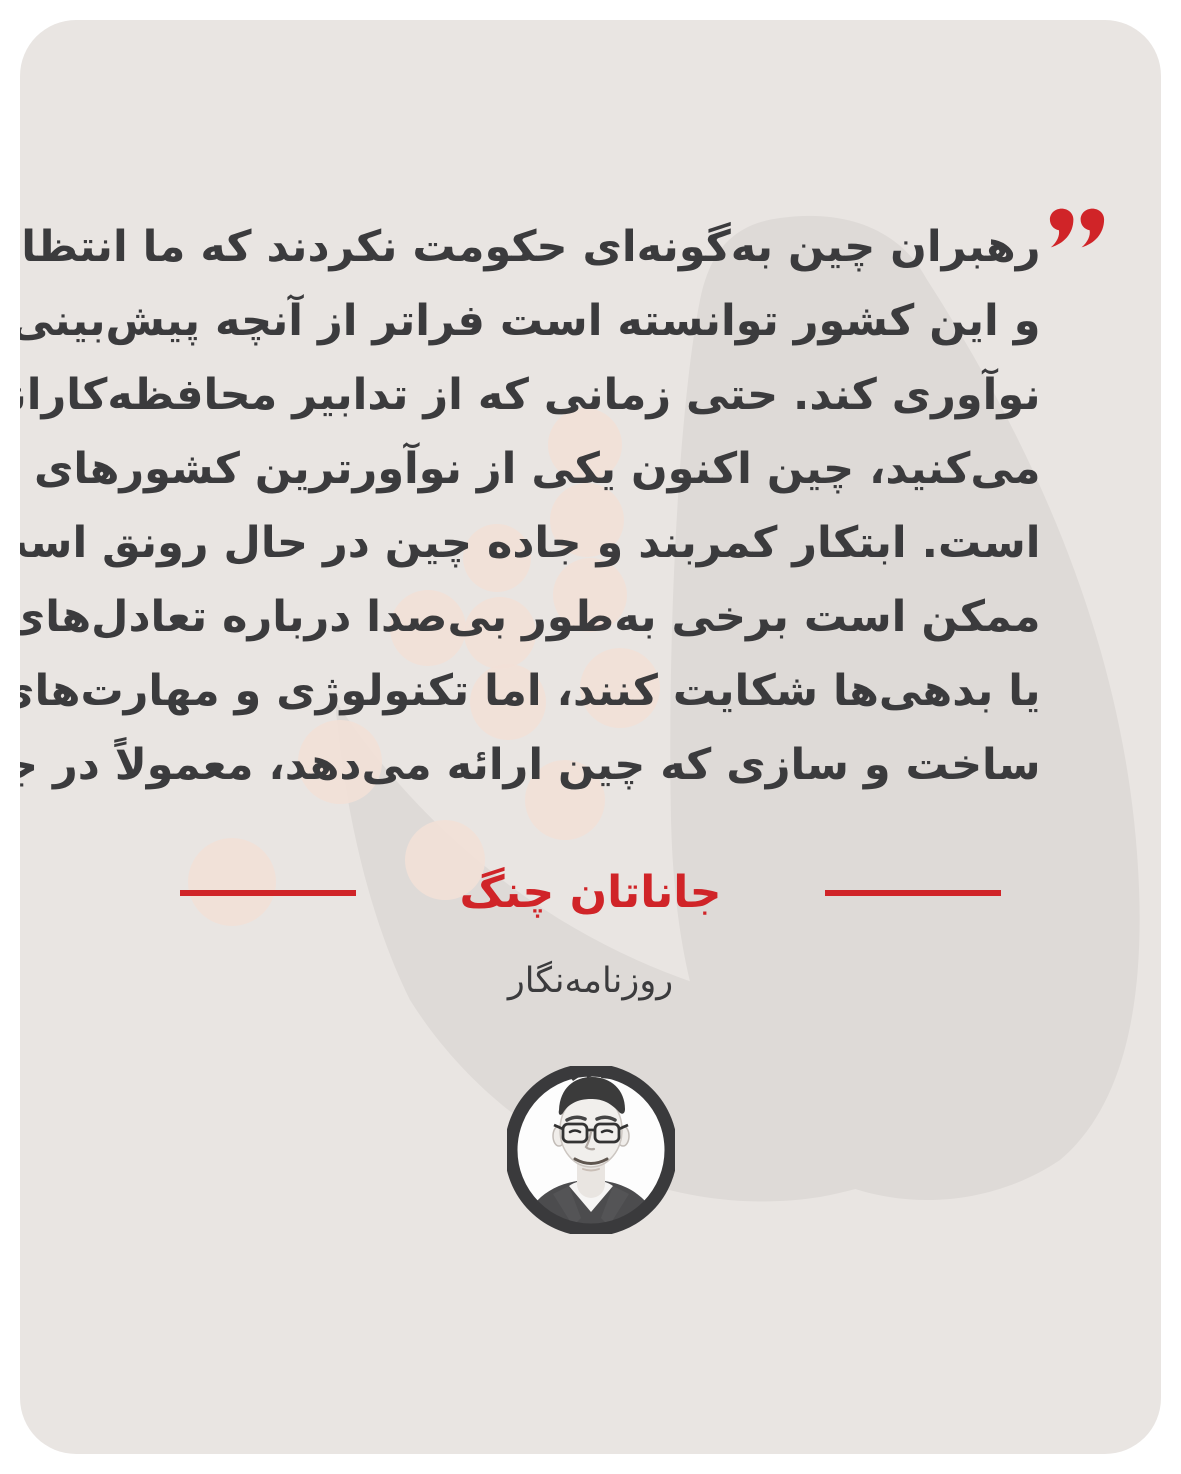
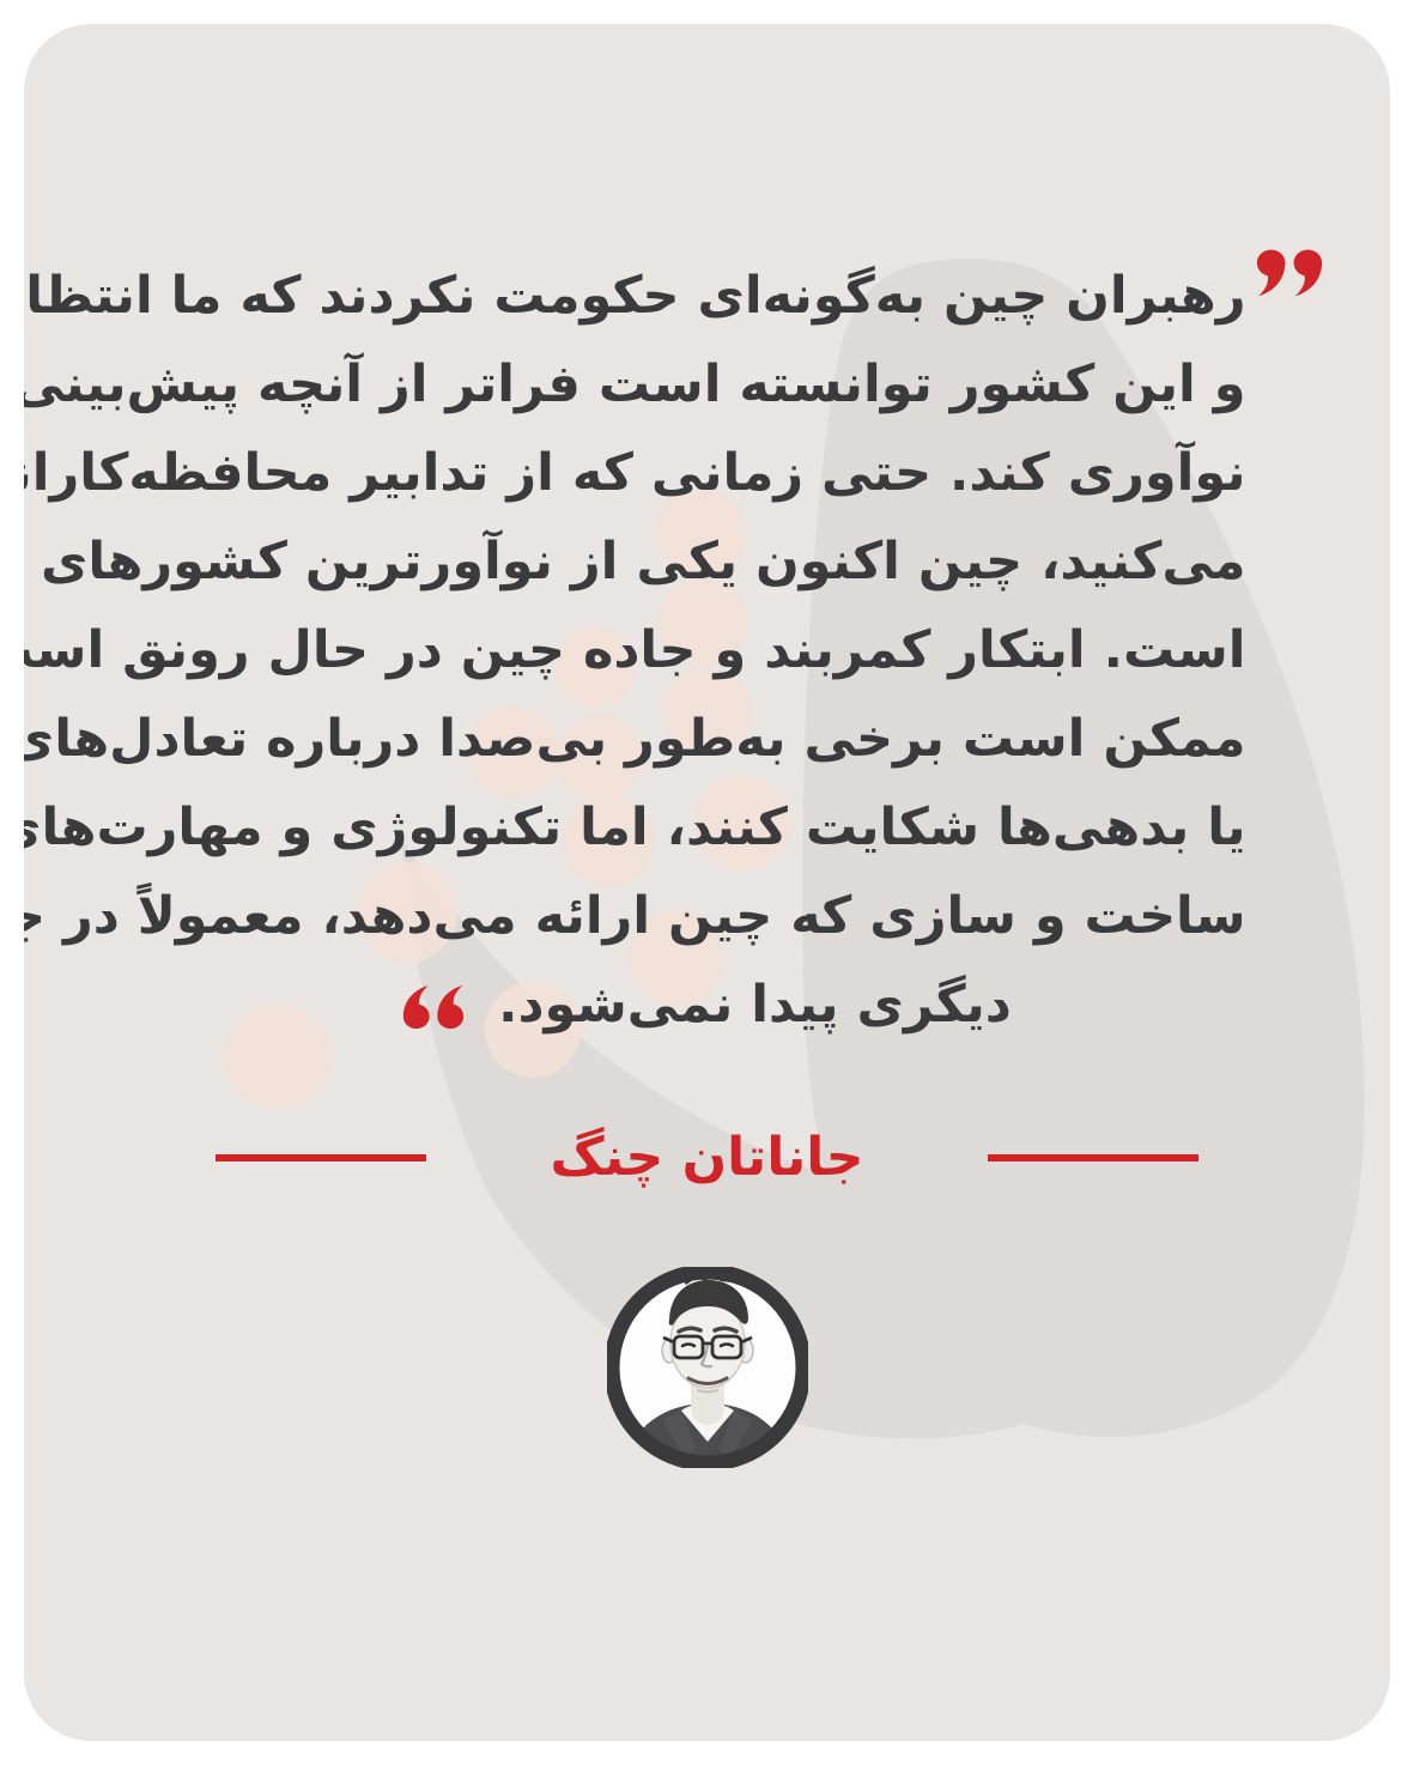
  رهبران چین به‌گونه‌ای حکومت نکردند که ما انتظا
  و این کشور توانسته است فراتر از آنچه پیش‌بینی
  نوآوری کند. حتی زمانی که از تدابیر محافظه‌کارا
  می‌کنید، چین اکنون یکی از نوآورترین کشورهای
  است. ابتکار کمربند و جاده چین در حال رونق اس
  ممکن است برخی به‌طور بی‌صدا درباره تعادل‌های
  یا بدهی‌ها شکایت کنند، اما تکنولوژی و مهارت‌ها
  ساخت و سازی که چین ارائه می‌دهد، معمولاً در ج
+ دیگری پیدا نمی‌شود.
  جاناتان چنگ
- روزنامه‌نگار
